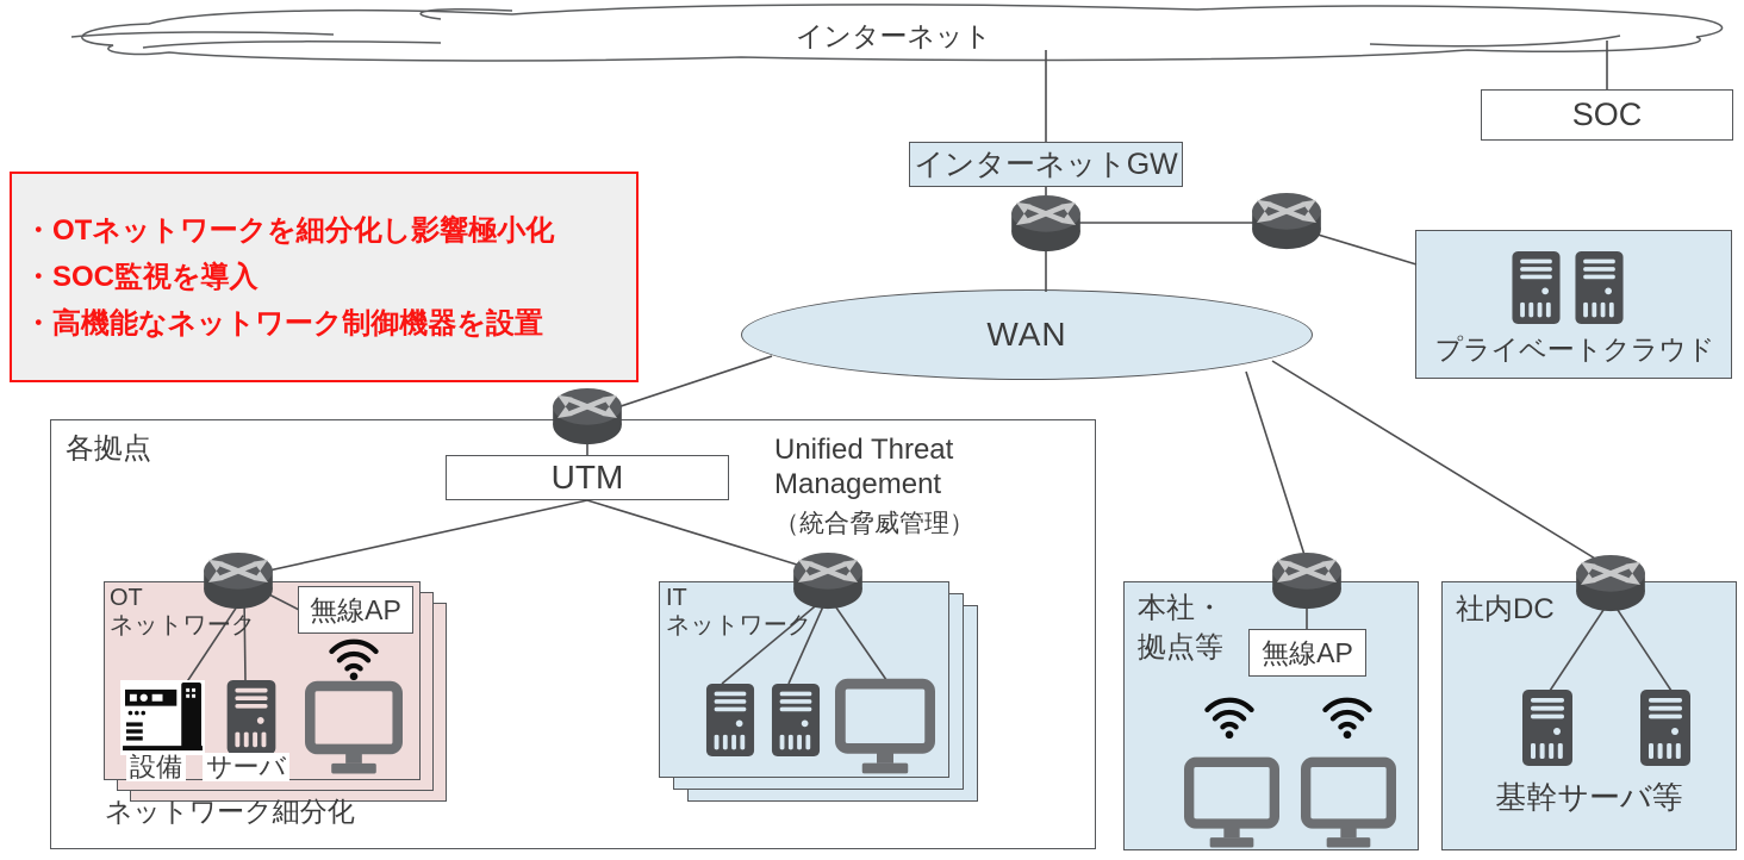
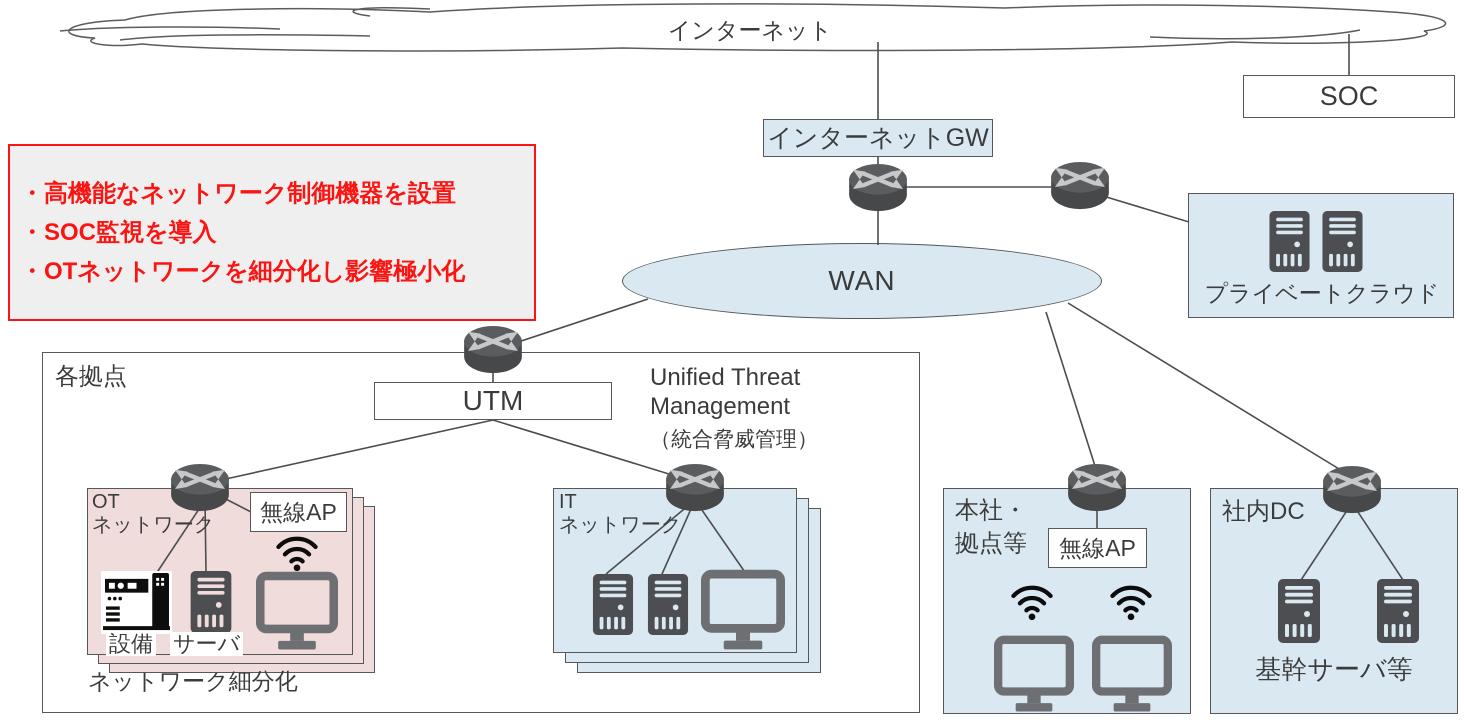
  WAN
  プライベートクラウド
  各拠点
- ・OTネットワークを細分化し影響極小化
+ ・高機能なネットワーク制御機器を設置
  ・SOC監視を導入
- ・高機能なネットワーク制御機器を設置
+ ・OTネットワークを細分化し影響極小化
  インターネット
  SOC
  インターネットGW
  UTM
  Unified Threat
  Management
  （統合脅威管理）
  OT
  ネットワーク
  無線AP
  設備
  サーバ
  ネットワーク細分化
  IT
  ネットワーク
  本社・
  拠点等
  無線AP
  社内DC
  基幹サーバ等
